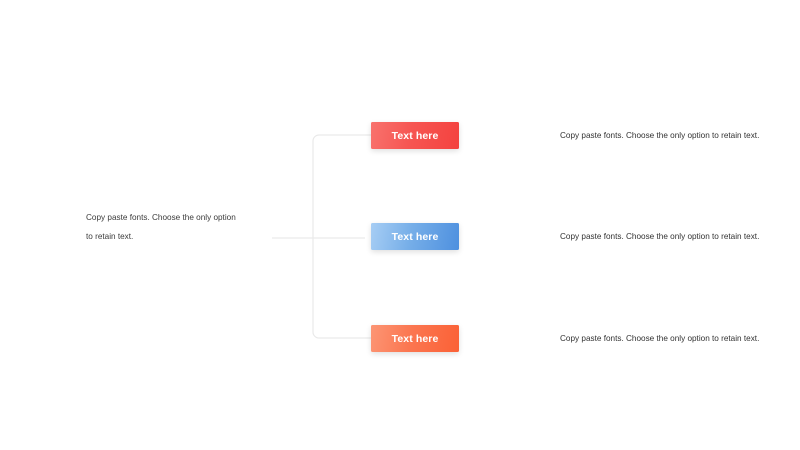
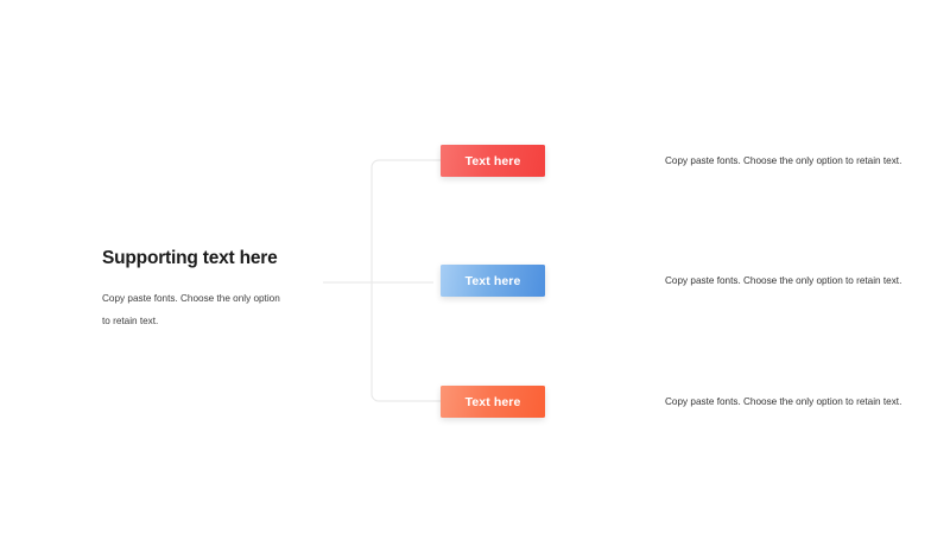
+ Supporting text here
  Copy paste fonts. Choose the only option to retain text.
  Text here
  Copy paste fonts. Choose the only option to retain text.
  Text here
  Copy paste fonts. Choose the only option to retain text.
  Text here
  Copy paste fonts. Choose the only option to retain text.
